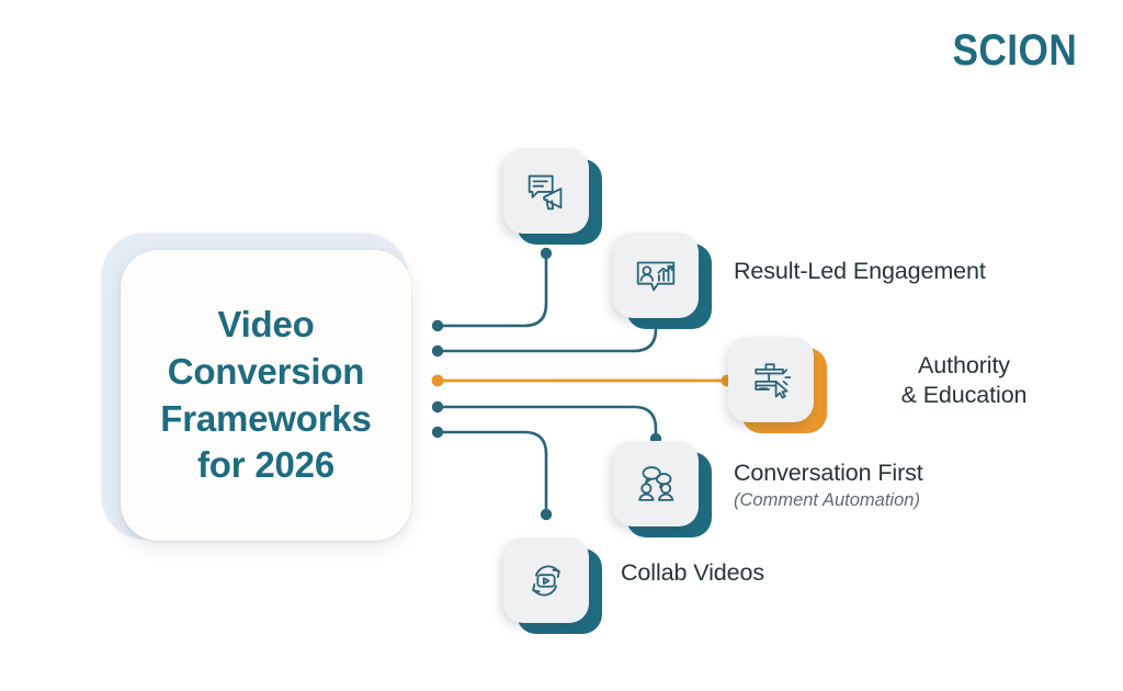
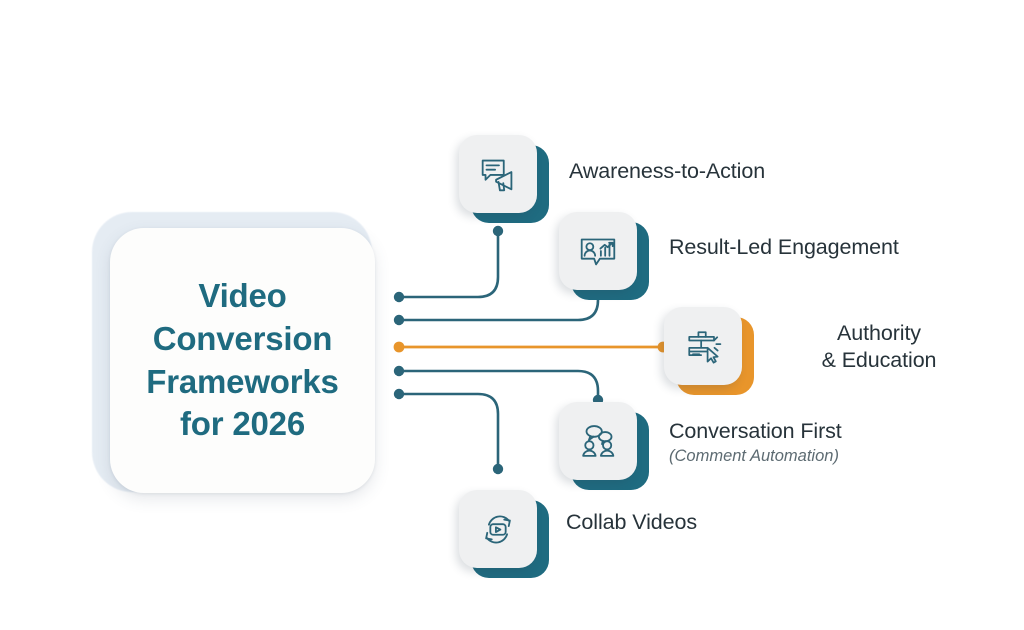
- SCION
  Video
  Conversion
  Frameworks
  for 2026
+ Awareness-to-Action
  Result-Led Engagement
  Authority
  & Education
  Conversation First
  (Comment Automation)
  Collab Videos
